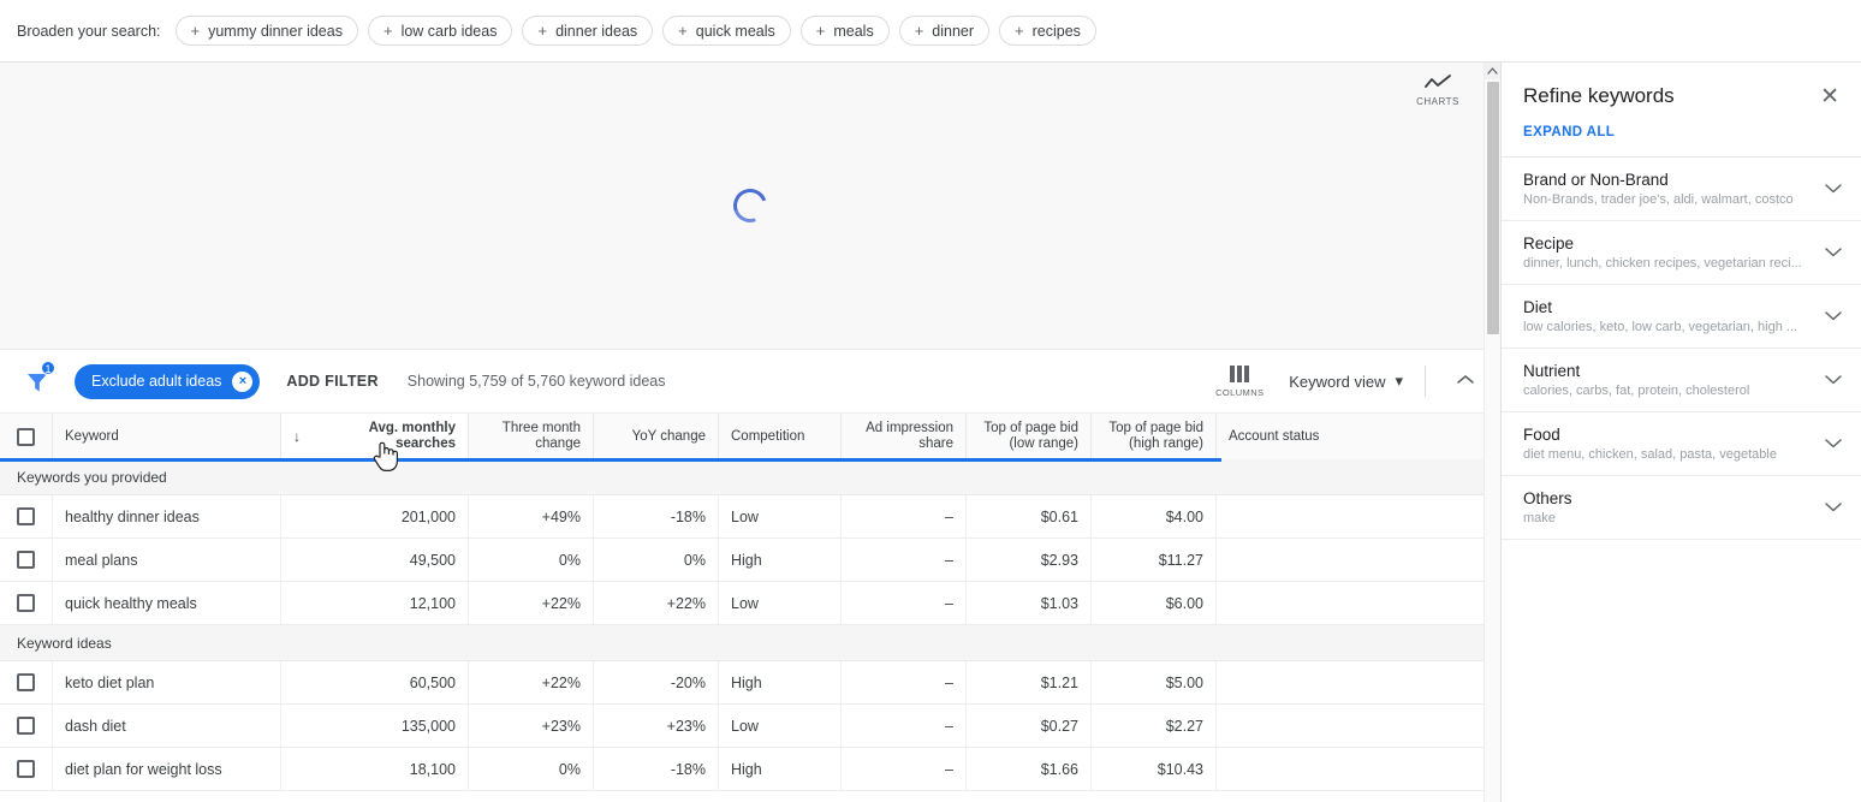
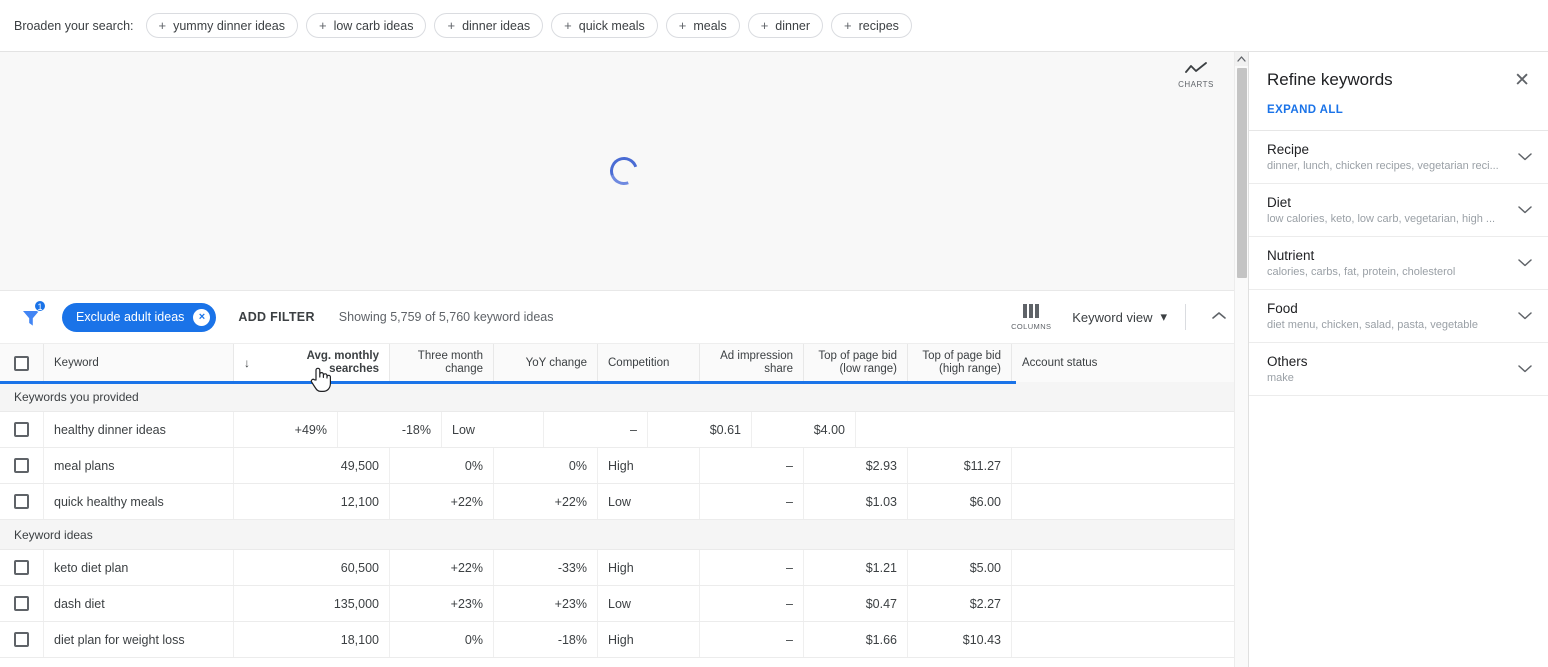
  Broaden your search:
  +
  yummy dinner ideas
  +
  low carb ideas
  +
  dinner ideas
  +
  quick meals
  +
  meals
  +
  dinner
  +
  recipes
  CHARTS
  1
  Exclude adult ideas
  ×
  ADD FILTER
  Showing 5,759 of 5,760 keyword ideas
  COLUMNS
  Keyword view
  ▾
  Keyword
  ↓
  Avg. monthly searches
  Three month
  change
  YoY change
  Competition
  Ad impression
  share
  Top of page bid
  (low range)
  Top of page bid
  (high range)
  Account status
  Keywords you provided
  healthy dinner ideas
- 201,000
  +49%
  -18%
  Low
  –
  $0.61
  $4.00
  meal plans
  49,500
  0%
  0%
  High
  –
  $2.93
  $11.27
  quick healthy meals
  12,100
  +22%
  +22%
  Low
  –
  $1.03
  $6.00
  Keyword ideas
  keto diet plan
  60,500
  +22%
- -20%
+ -33%
  High
  –
  $1.21
  $5.00
  dash diet
  135,000
  +23%
  +23%
  Low
  –
- $0.27
+ $0.47
  $2.27
  diet plan for weight loss
  18,100
  0%
  -18%
  High
  –
  $1.66
  $10.43
  Refine keywords
  ✕
  EXPAND ALL
- Brand or Non-Brand
- Non-Brands, trader joe's, aldi, walmart, costco
  Recipe
  dinner, lunch, chicken recipes, vegetarian reci...
  Diet
  low calories, keto, low carb, vegetarian, high ...
  Nutrient
  calories, carbs, fat, protein, cholesterol
  Food
  diet menu, chicken, salad, pasta, vegetable
  Others
  make
